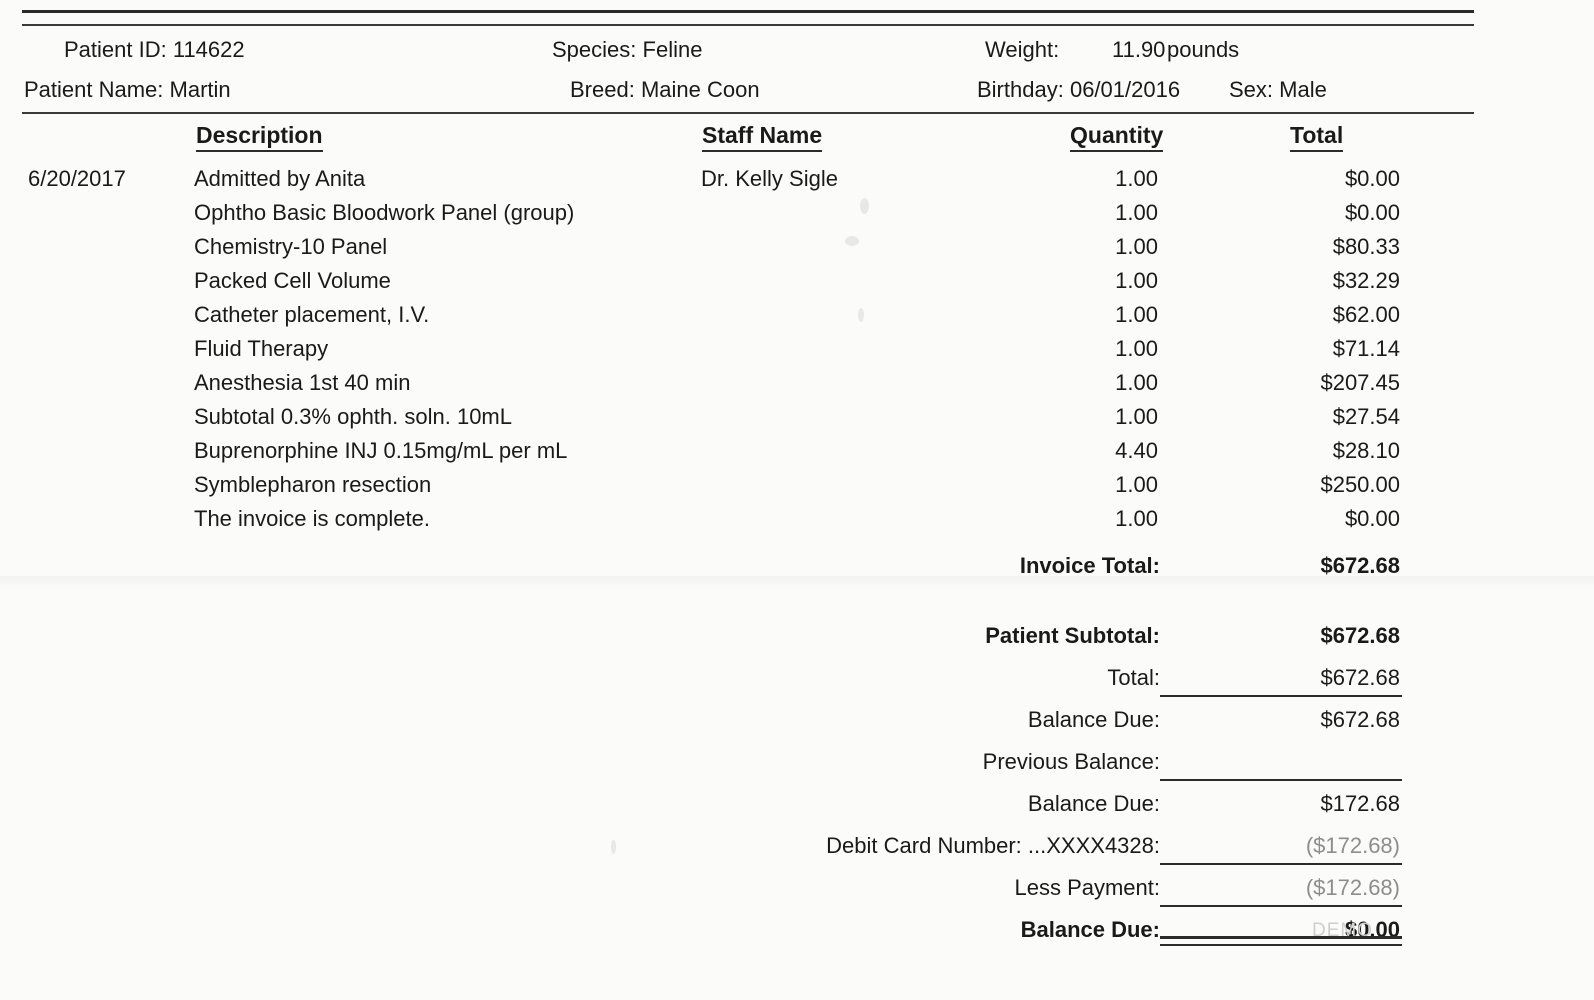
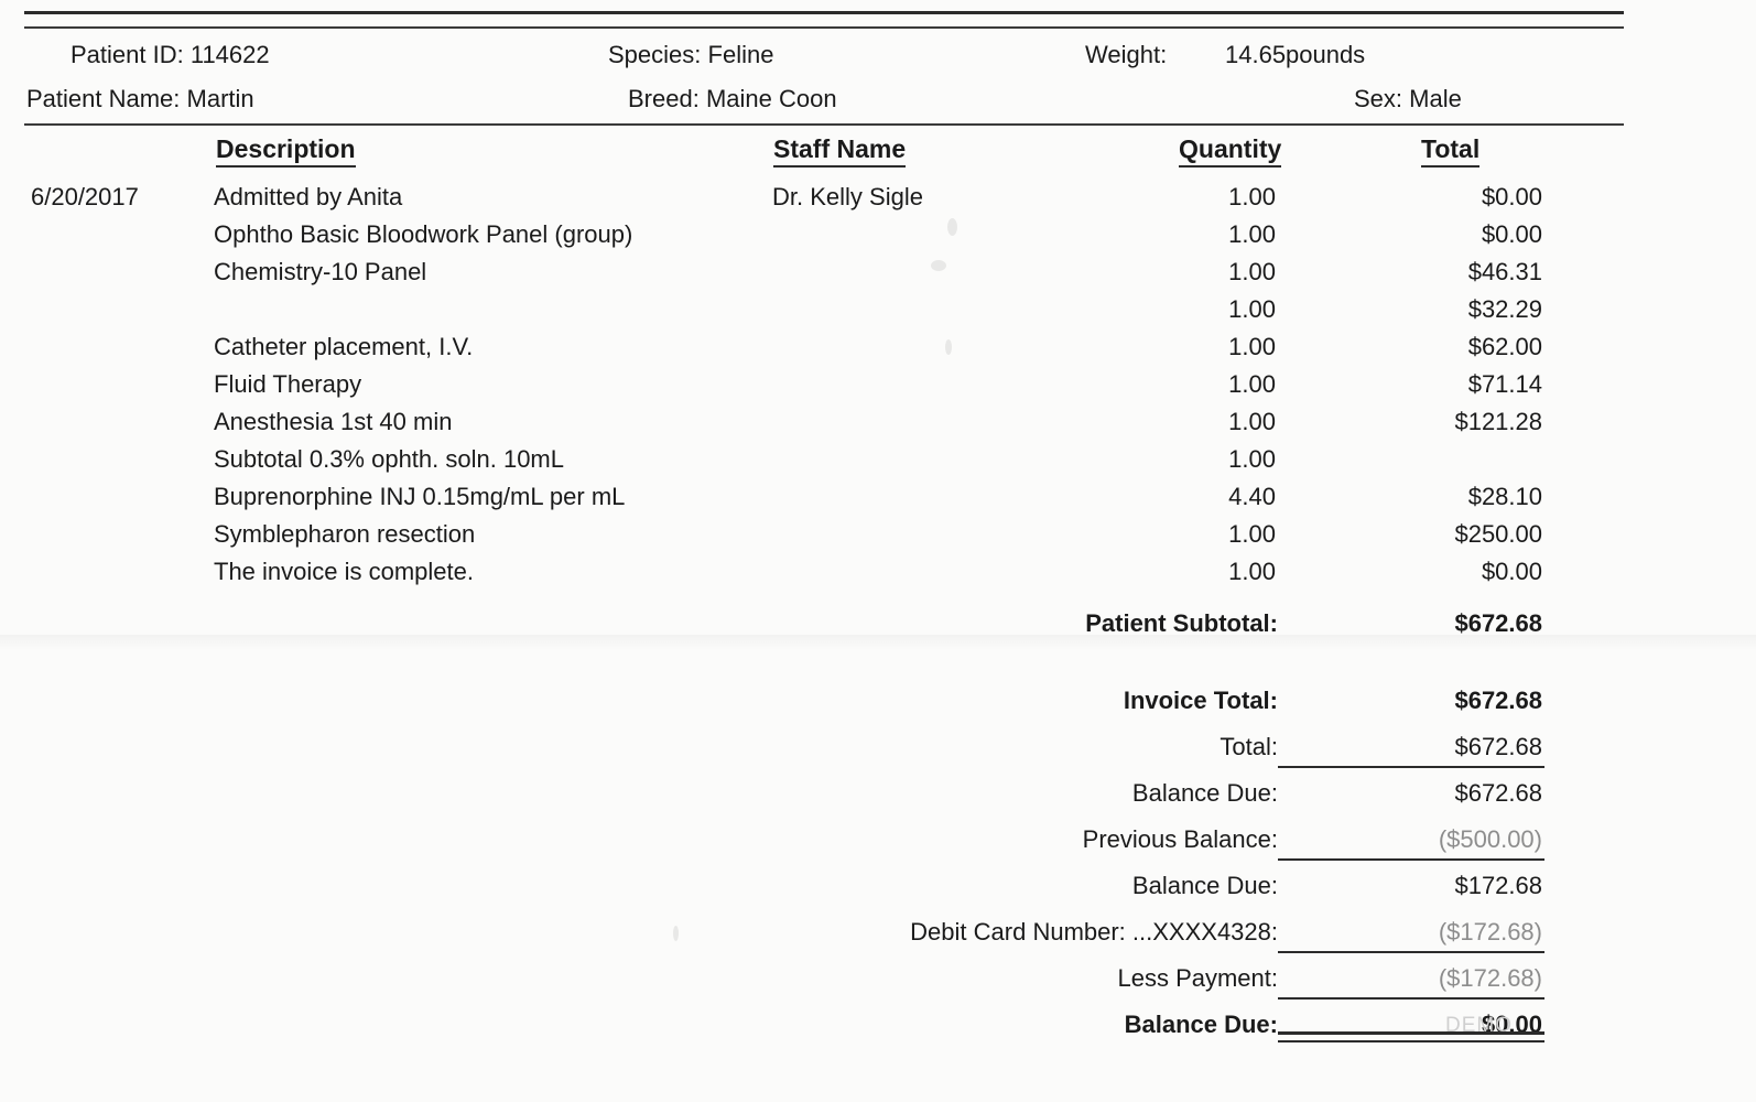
  Patient ID: 114622
  Species: Feline
  Weight:
- 11.90
+ 14.65
  pounds
  Patient Name: Martin
  Breed: Maine Coon
- Birthday: 06/01/2016
  Sex: Male
  Description
  Staff Name
  Quantity
  Total
  6/20/2017
  Admitted by Anita
  Dr. Kelly Sigle
  1.00
  $0.00
  Ophtho Basic Bloodwork Panel (group)
  1.00
  $0.00
  Chemistry-10 Panel
  1.00
- $80.33
+ $46.31
- Packed Cell Volume
  1.00
  $32.29
  Catheter placement, I.V.
  1.00
  $62.00
  Fluid Therapy
  1.00
  $71.14
  Anesthesia 1st 40 min
  1.00
- $207.45
+ $121.28
  Subtotal 0.3% ophth. soln. 10mL
  1.00
- $27.54
  Buprenorphine INJ 0.15mg/mL per mL
  4.40
  $28.10
  Symblepharon resection
  1.00
  $250.00
  The invoice is complete.
  1.00
  $0.00
- Invoice Total:
+ Patient Subtotal:
  $672.68
- Patient Subtotal:
+ Invoice Total:
  $672.68
  Total:
  $672.68
  Balance Due:
  $672.68
  Previous Balance:
+ ($500.00)
  Balance Due:
  $172.68
  Debit Card Number: ...XXXX4328:
  ($172.68)
  Less Payment:
  ($172.68)
  Balance Due:
  $0.00
  DEMO
